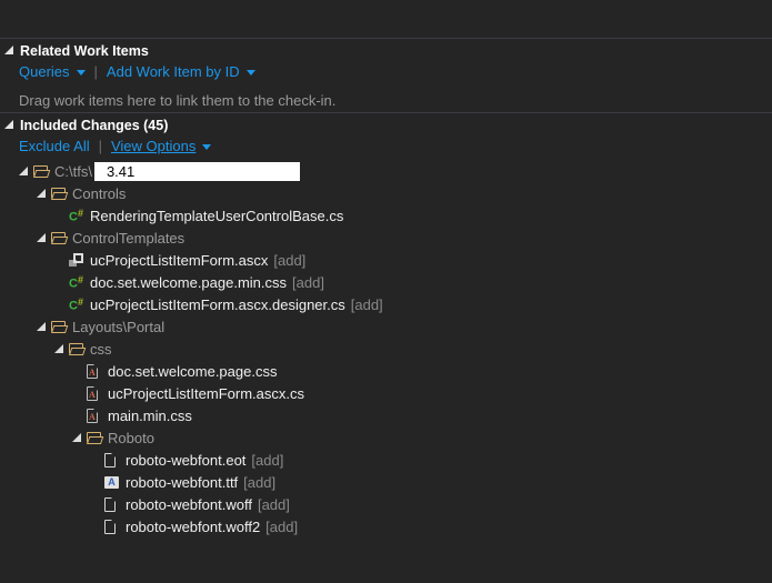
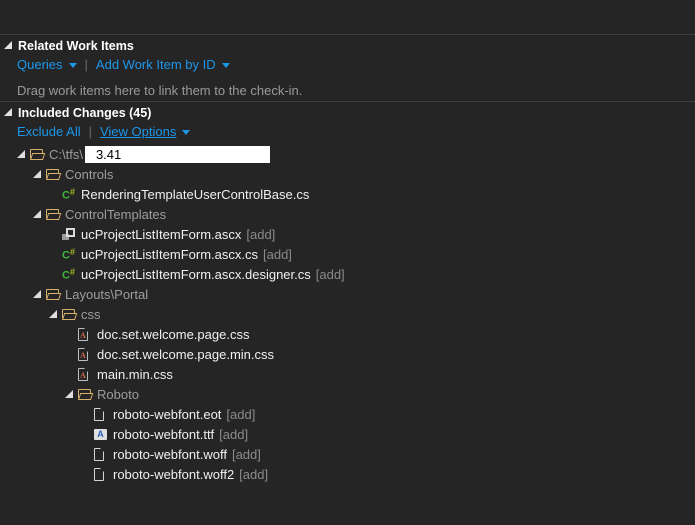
  Related Work Items
  Queries
  |
  Add Work Item by ID
  Drag work items here to link them to the check-in.
  Included Changes (45)
  Exclude All
  |
  View Options
  C:\tfs\
  3.41
  Controls
  C#
  RenderingTemplateUserControlBase.cs
  ControlTemplates
  ucProjectListItemForm.ascx
  [add]
  C#
- doc.set.welcome.page.min.css
+ ucProjectListItemForm.ascx.cs
  [add]
  C#
  ucProjectListItemForm.ascx.designer.cs
  [add]
  Layouts\Portal
  css
  doc.set.welcome.page.css
- ucProjectListItemForm.ascx.cs
+ doc.set.welcome.page.min.css
  main.min.css
  Roboto
  roboto-webfont.eot
  [add]
  A
  roboto-webfont.ttf
  [add]
  roboto-webfont.woff
  [add]
  roboto-webfont.woff2
  [add]
